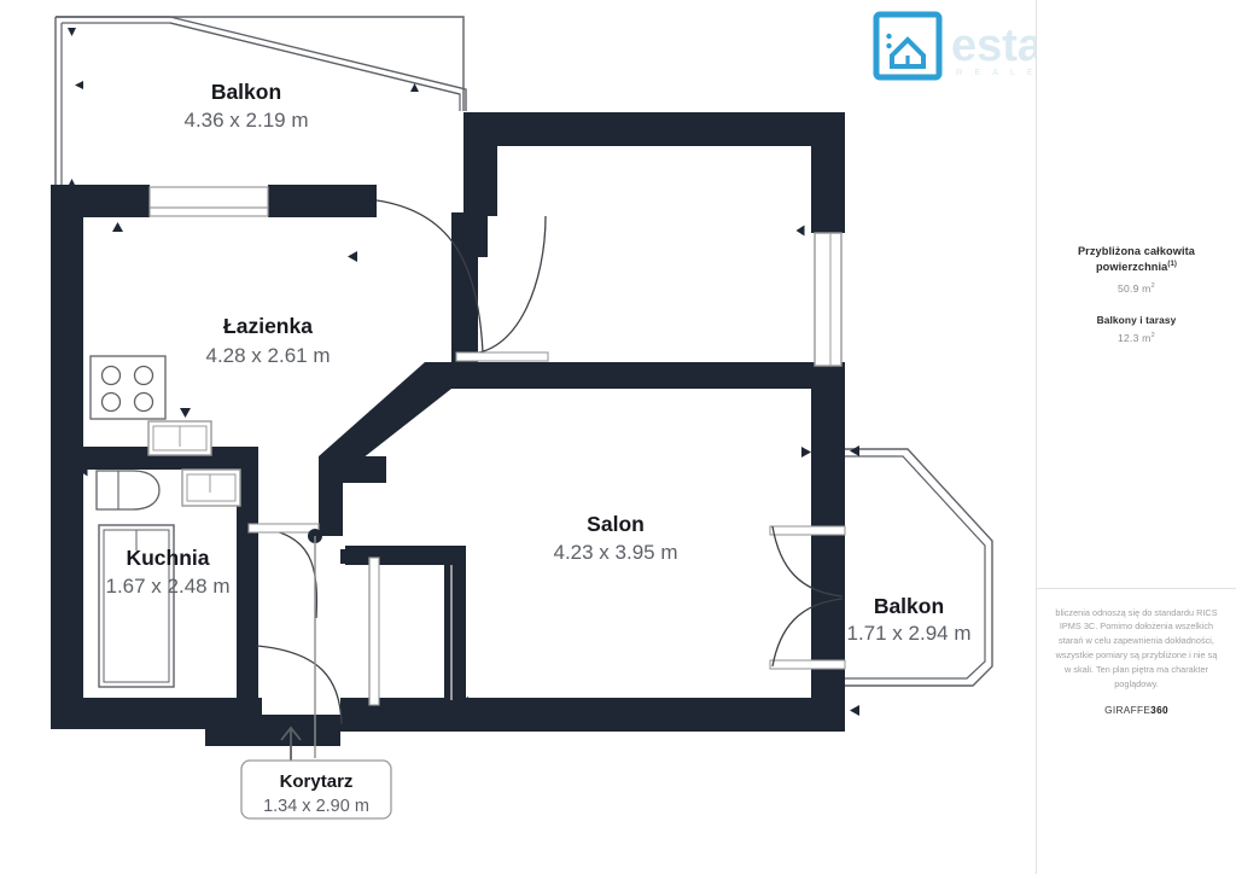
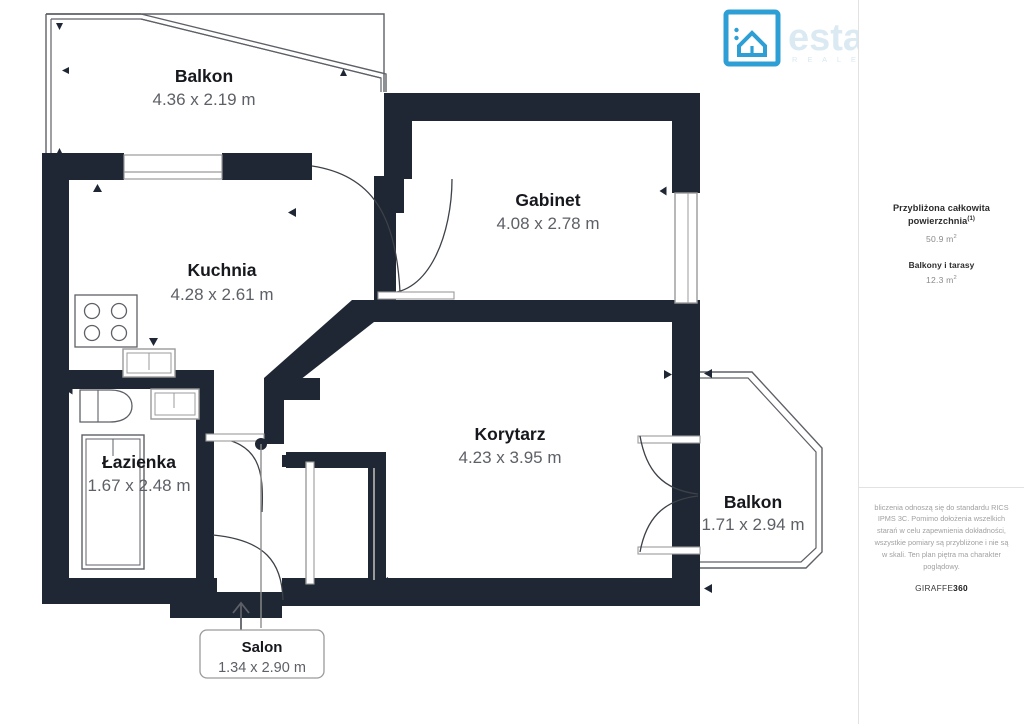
  Balkon
  4.36 x 2.19 m
+ Gabinet
+ 4.08 x 2.78 m
- Łazienka
+ Kuchnia
  4.28 x 2.61 m
- Salon
+ Korytarz
  4.23 x 3.95 m
- Kuchnia
+ Łazienka
  1.67 x 2.48 m
  Balkon
  1.71 x 2.94 m
- Korytarz
+ Salon
  1.34 x 2.90 m
  Przybliżona całkowita
  powierzchnia
  50.9 m
  Balkony i tarasy
  12.3 m
  bliczenia odnoszą się do standardu RICS IPMS 3C. Pomimo dołożenia wszelkich starań w celu zapewnienia dokładności, wszystkie pomiary są przybliżone i nie są w skali. Ten plan piętra ma charakter poglądowy.
  GIRAFFE360
